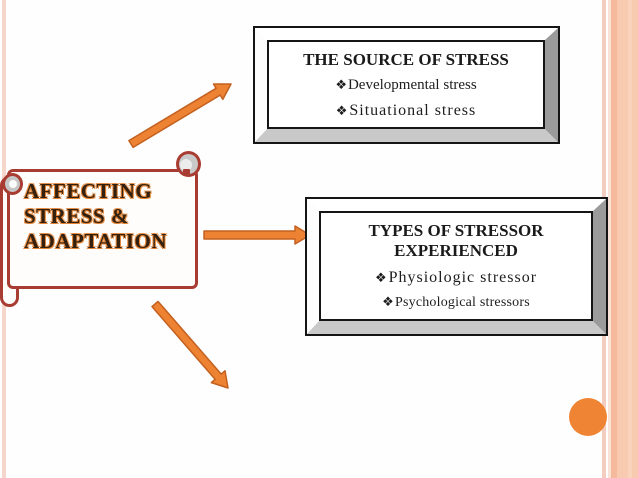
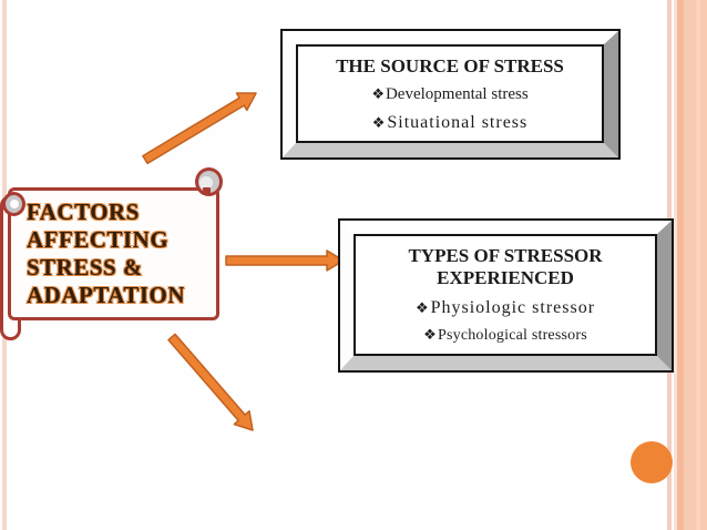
+ FACTORS
  AFFECTING
  STRESS &
  ADAPTATION
  THE SOURCE OF STRESS
  ❖Developmental stress
  ❖Situational stress
  TYPES OF STRESSOR
  EXPERIENCED
  ❖Physiologic stressor
  ❖Psychological stressors
